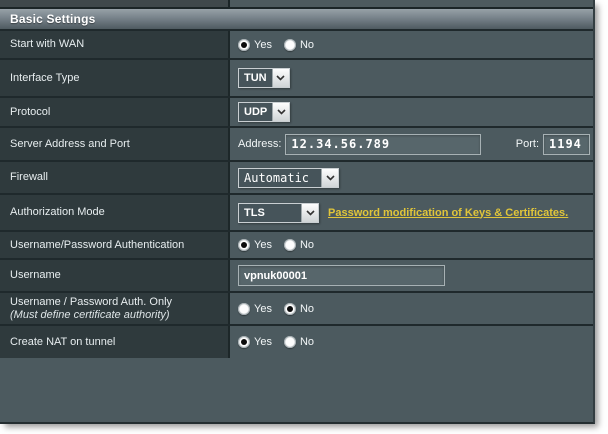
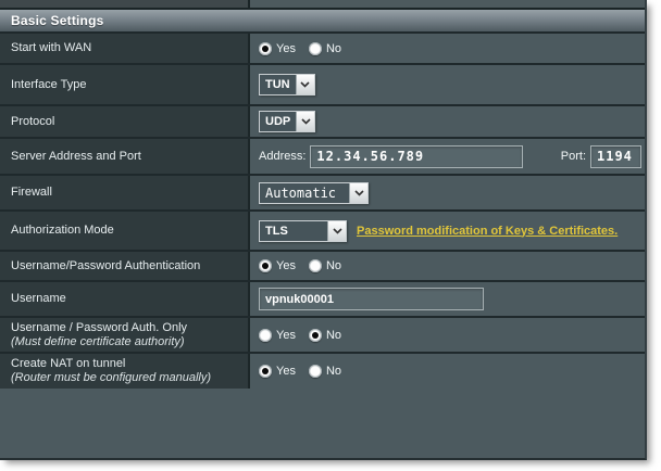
  Basic Settings
  Start with WAN
  Yes
  No
  Interface Type
  TUN
  Protocol
  UDP
  Server Address and Port
  Address:
  12.34.56.789
  Port:
  1194
  Firewall
  Automatic
  Authorization Mode
  TLS
  Password modification of Keys & Certificates.
  Username/Password Authentication
  Yes
  No
  Username
  vpnuk00001
  Username / Password Auth. Only
  (Must define certificate authority)
  Yes
  No
  Create NAT on tunnel
+ (Router must be configured manually)
  Yes
  No
